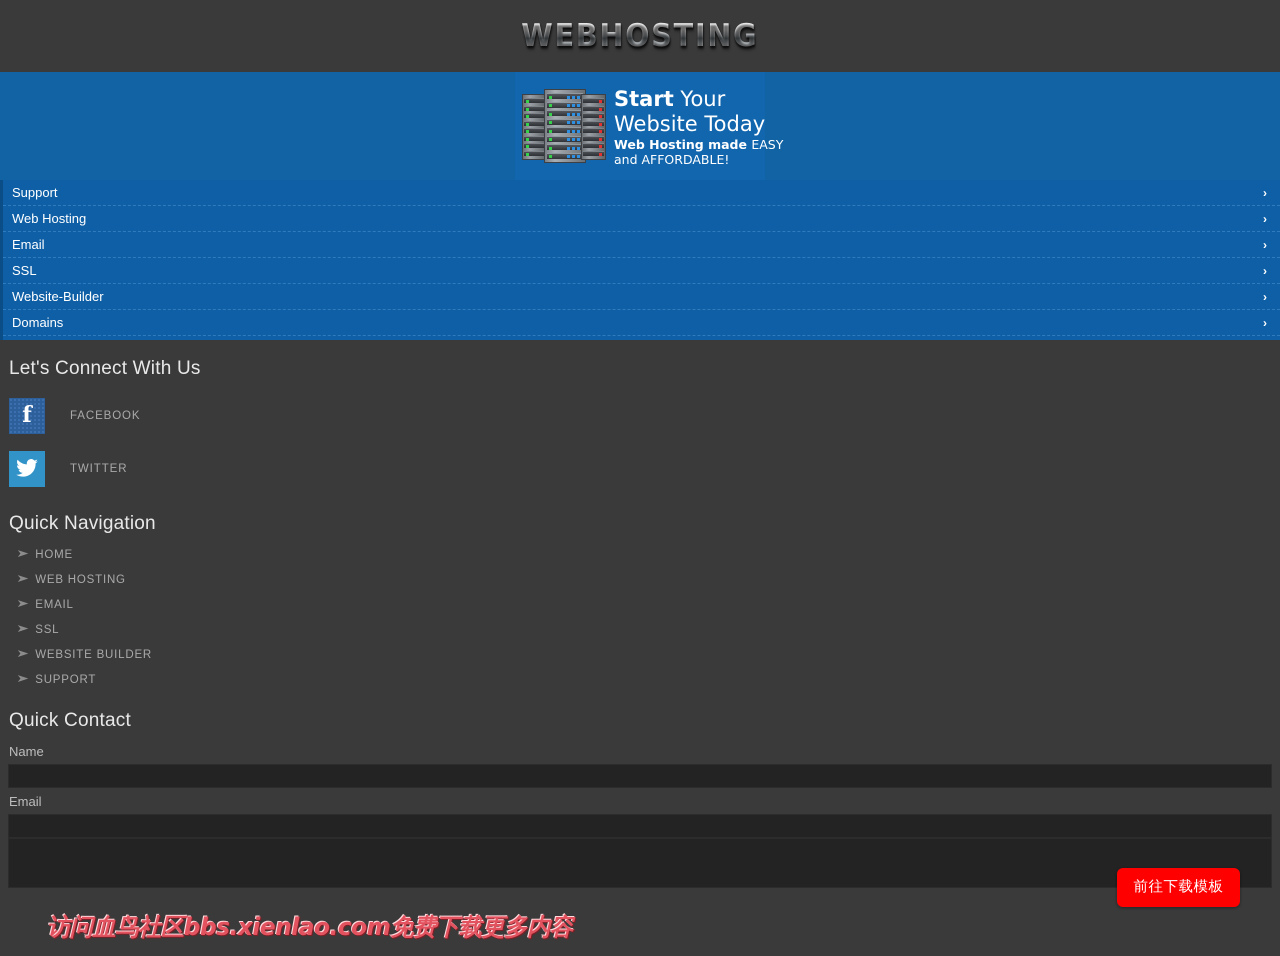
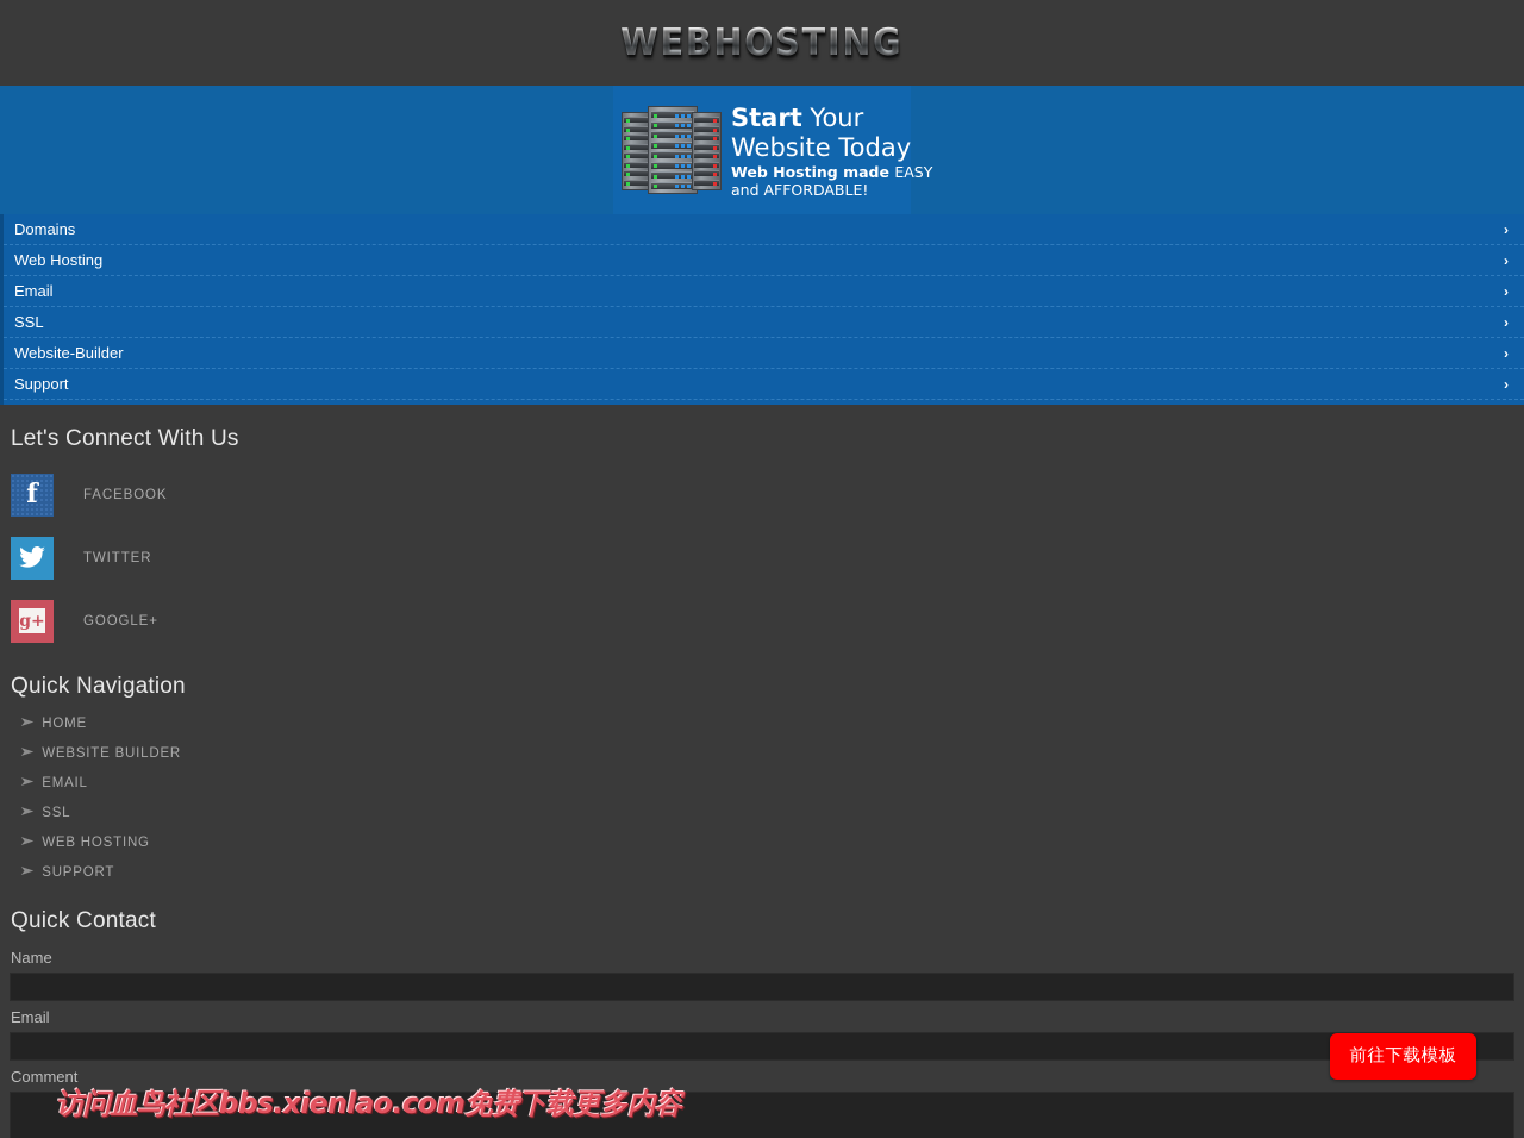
  WEBHOSTING
  Start Your
  Website Today
  Web Hosting made EASY
  and AFFORDABLE!
- Support
+ Domains
  ›
  Web Hosting
  ›
  Email
  ›
  SSL
  ›
  Website-Builder
  ›
- Domains
+ Support
  ›
  Let's Connect With Us
  f
  FACEBOOK
  TWITTER
+ g+
+ GOOGLE+
  Quick Navigation
  ➤
  HOME
  ➤
- WEB HOSTING
+ WEBSITE BUILDER
  ➤
  EMAIL
  ➤
  SSL
  ➤
- WEBSITE BUILDER
+ WEB HOSTING
  ➤
  SUPPORT
  Quick Contact
  Name
  Email
+ Comment
  访问血鸟社区bbs.xienlao.com免费下载更多内容
  前往下载模板
